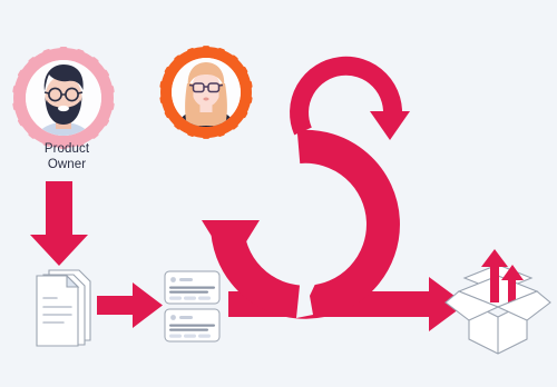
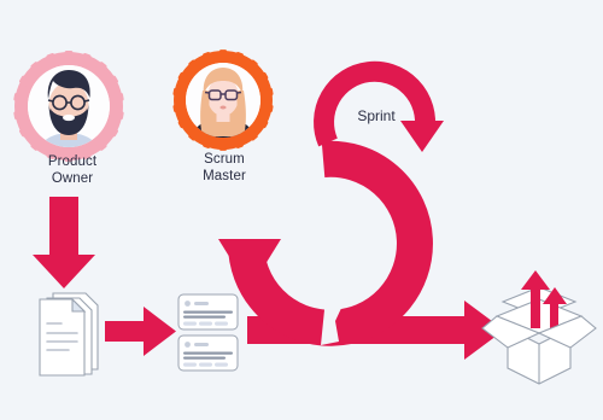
  Product
  Owner
+ Scrum
+ Master
+ Sprint
